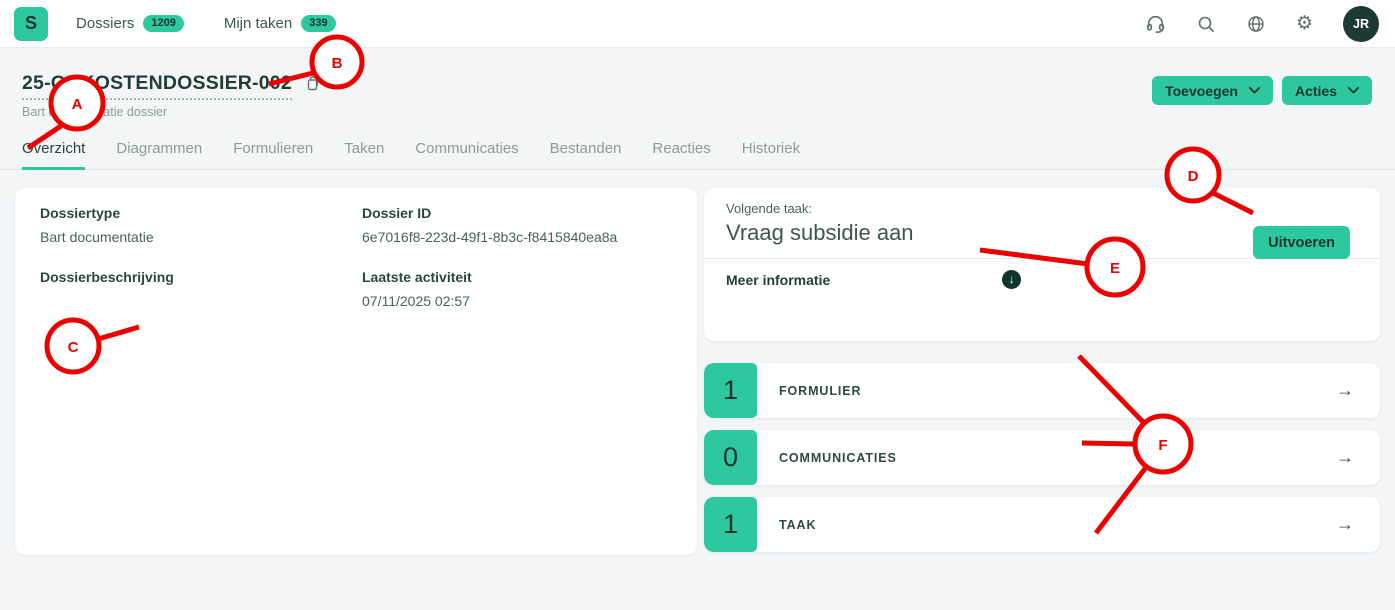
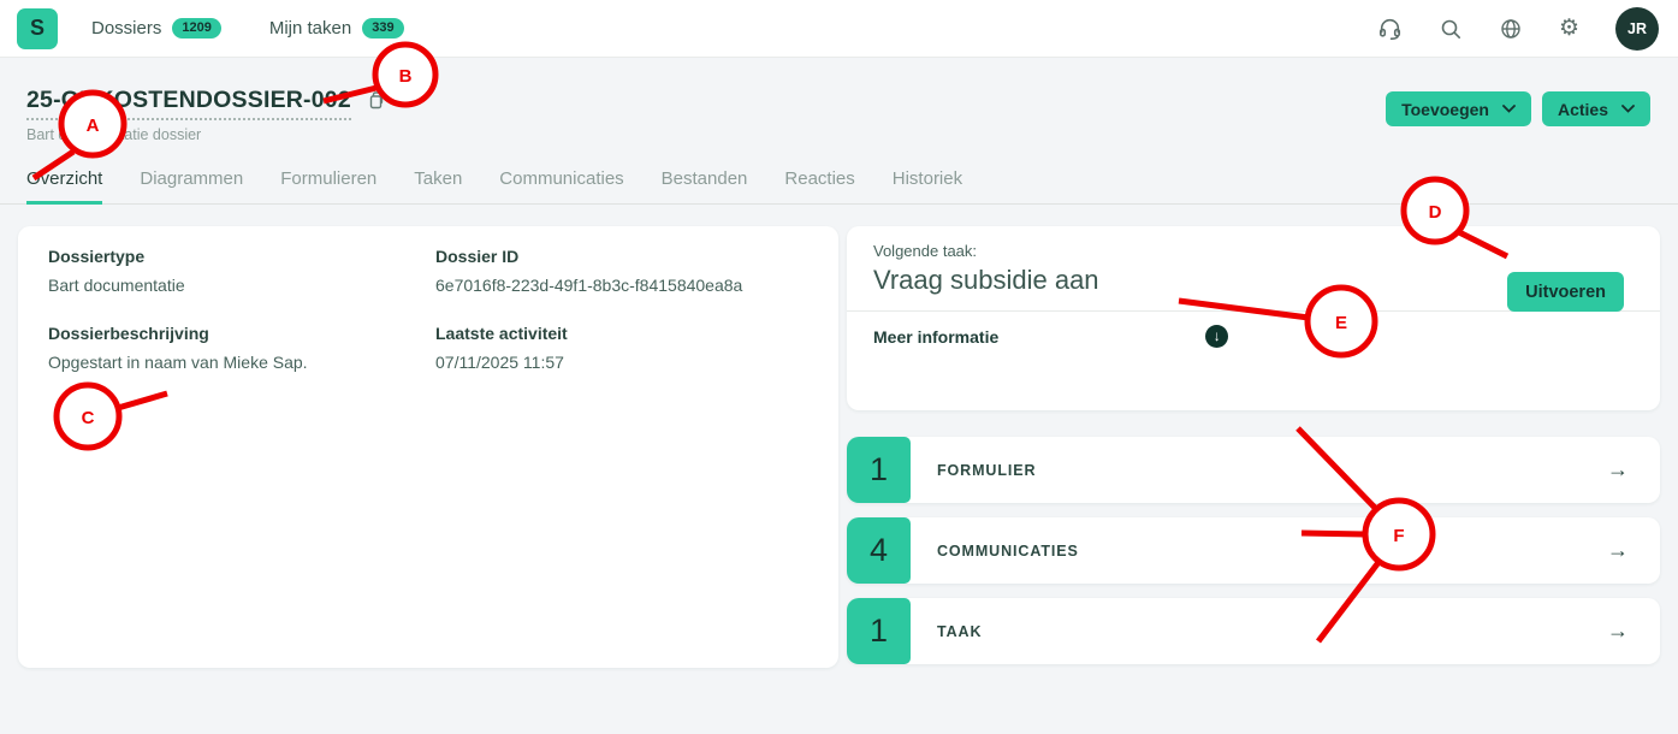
  S
  Dossiers
  1209
  Mijn taken
  339
  ⚙
  JR
  25-OSTENDOSSIER-02
  Toevoegen
  Acties
  Overzicht
  Diagrammen
  Formulieren
  Taken
  Communicaties
  Bestanden
  Reacties
  Historiek
  Dossiertype
  Bart documentatie
  Dossier ID
  6e7016f8-223d-49f1-8b3c-f8415840ea8a
  Dossierbeschrijving
+ Opgestart in naam van Mieke Sap.
  Laatste activiteit
- 07/11/2025 02:57
+ 07/11/2025 11:57
  Volgende taak:
  Vraag subsidie aan
  Uitvoeren
  Meer informatie
  ↓
  1
  FORMULIER
  →
- 0
+ 4
  COMMUNICATIES
  →
  1
  TAAK
  →
  A
  B
  C
  D
  E
  F
